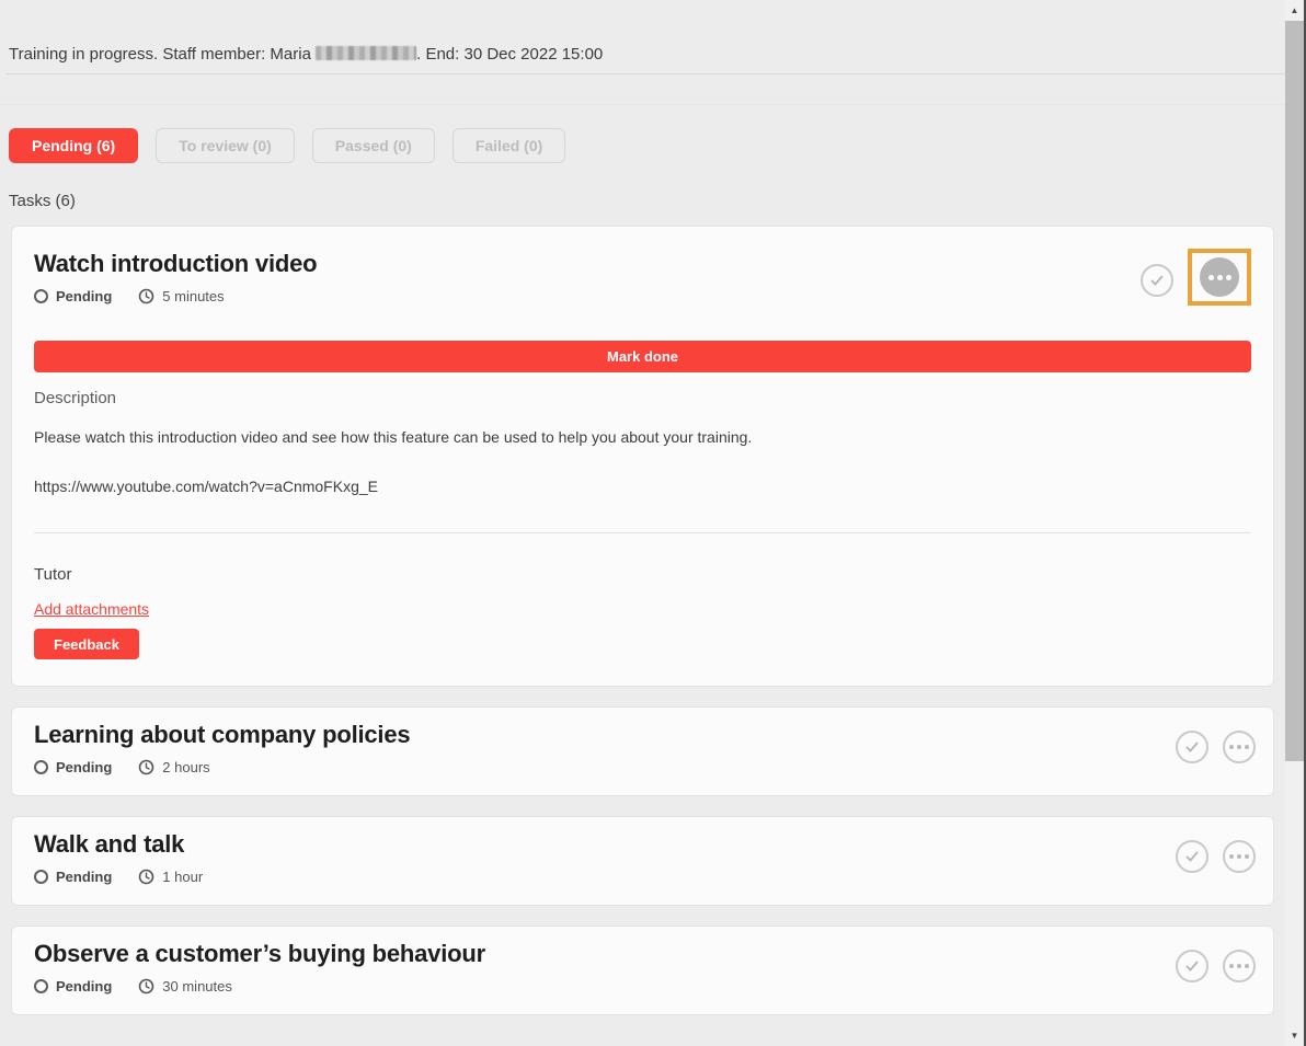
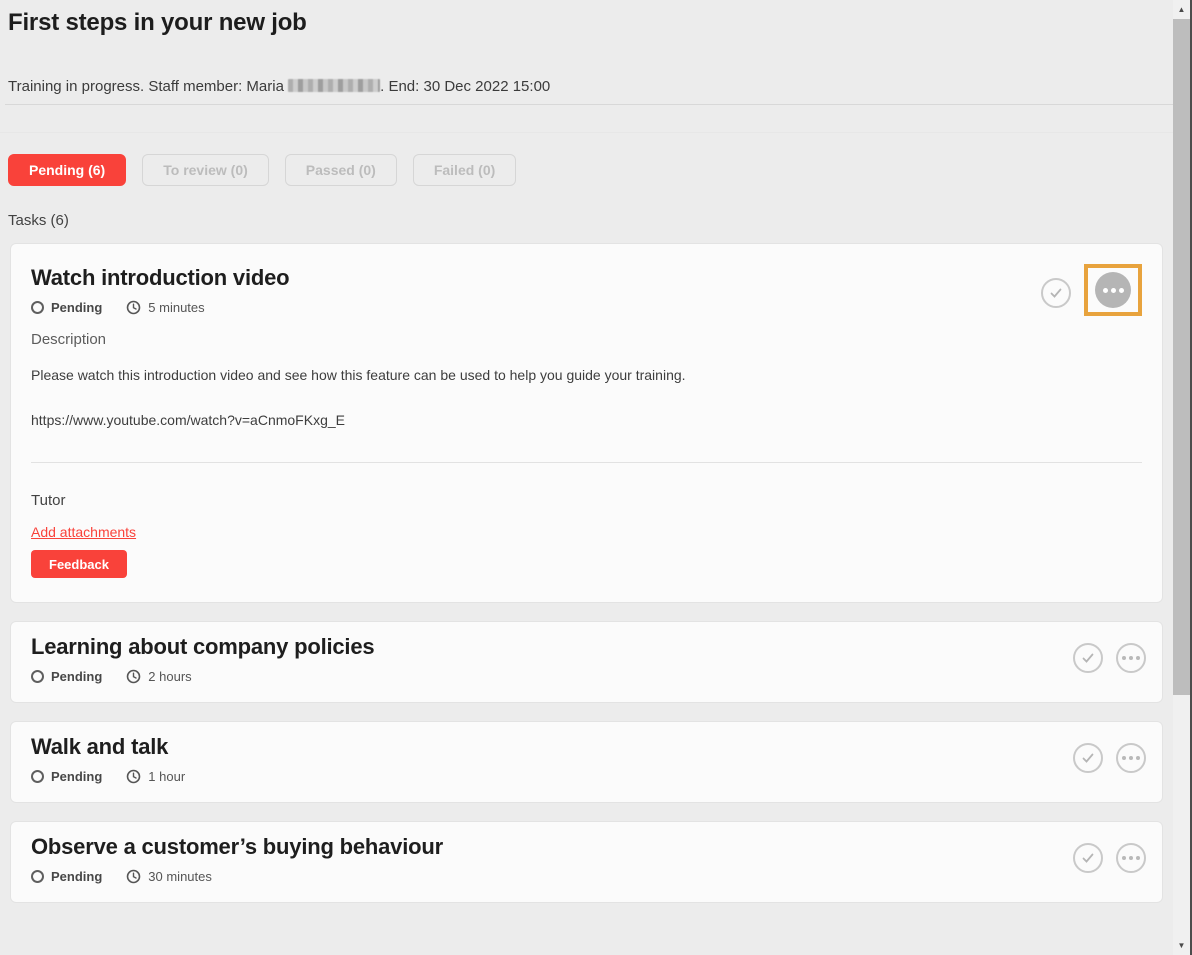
+ First steps in your new job
  Training in progress. Staff member: Maria . End: 30 Dec 2022 15:00
  Pending (6)
  To review (0)
  Passed (0)
  Failed (0)
  Tasks (6)
  Watch introduction video
  Pending
  5 minutes
- Mark done
  Description
- Please watch this introduction video and see how this feature can be used to help you about your training.
+ Please watch this introduction video and see how this feature can be used to help you guide your training.
  https://www.youtube.com/watch?v=aCnmoFKxg_E
  Tutor
  Add attachments
  Feedback
  Learning about company policies
  Pending
  2 hours
  Walk and talk
  Pending
  1 hour
  Observe a customer’s buying behaviour
  Pending
  30 minutes
  ▲
  ▼
